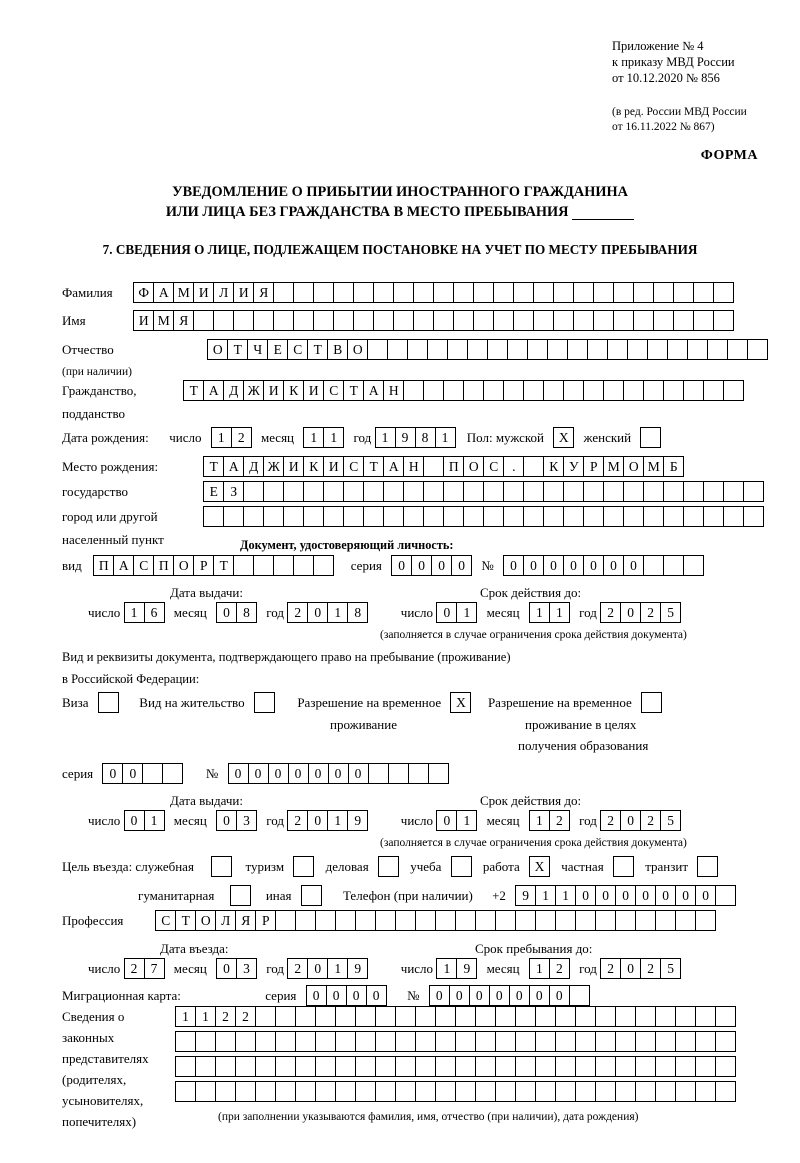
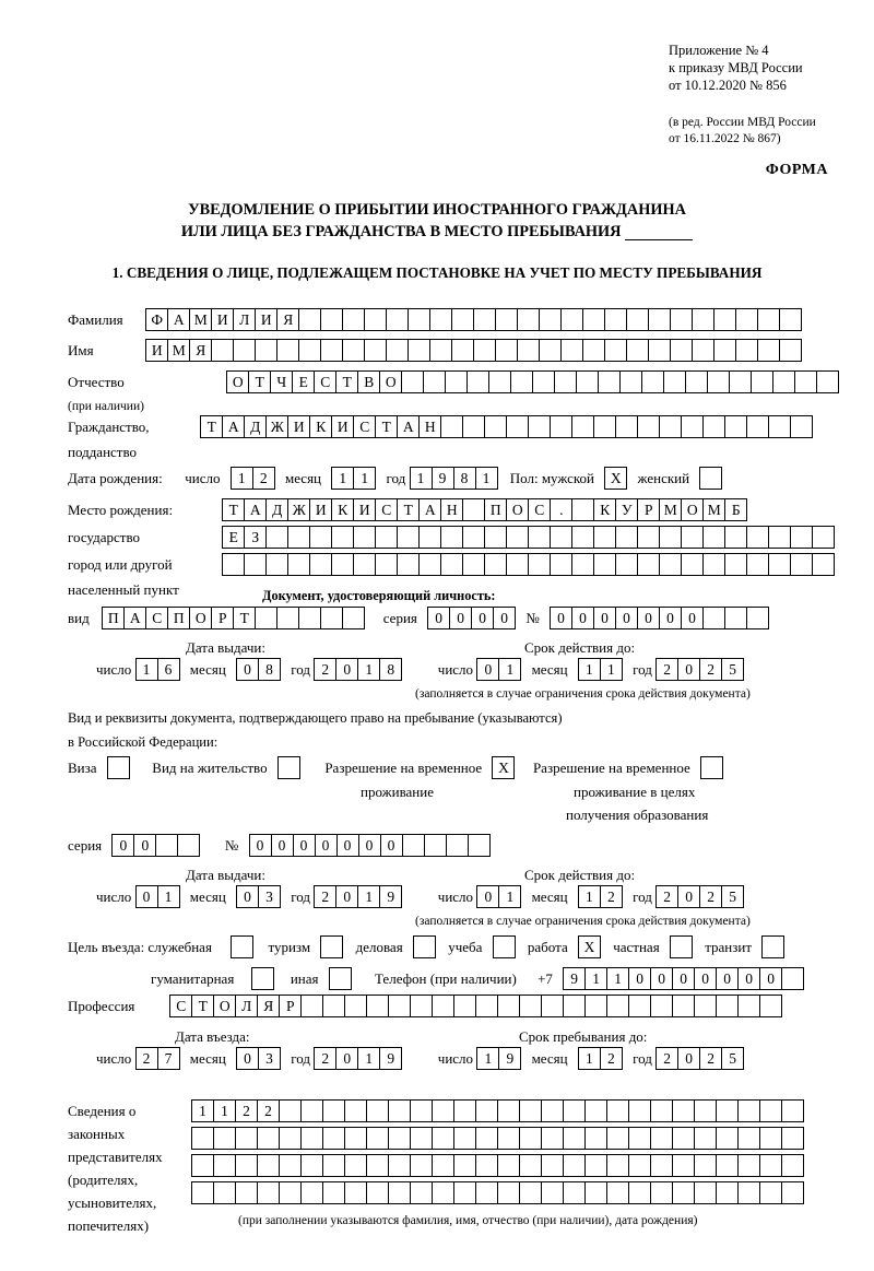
  Приложение № 4
  к приказу МВД России
  от 10.12.2020 № 856
  (в ред. России МВД России
  от 16.11.2022 № 867)
  ФОРМА
  УВЕДОМЛЕНИЕ О ПРИБЫТИИ ИНОСТРАННОГО ГРАЖДАНИНА
  ИЛИ ЛИЦА БЕЗ ГРАЖДАНСТВА В МЕСТО ПРЕБЫВАНИЯ
- 7. СВЕДЕНИЯ О ЛИЦЕ, ПОДЛЕЖАЩЕМ ПОСТАНОВКЕ НА УЧЕТ ПО МЕСТУ ПРЕБЫВАНИЯ
+ 1. СВЕДЕНИЯ О ЛИЦЕ, ПОДЛЕЖАЩЕМ ПОСТАНОВКЕ НА УЧЕТ ПО МЕСТУ ПРЕБЫВАНИЯ
  Фамилия Ф А М И Л И Я
  Имя И М Я
  Отчество О Т Ч Е С Т В О
  (при наличии)
  Гражданство, Т А Д Ж И К И С Т А Н
  подданство
  Дата рождения: число 1 2 месяц 1 1 год 1 9 8 1 Пол: мужской Х женский
  Место рождения: Т А Д Ж И К И С Т А Н П О С . К У Р М О М Б
  государство Е З
  город или другой
  населенный пункт
  Документ, удостоверяющий личность:
  вид П А С П О Р Т серия 0 0 0 0 № 0 0 0 0 0 0 0
  Дата выдачи:
  Срок действия до:
  число 1 6 месяц 0 8 год 2 0 1 8 число 0 1 месяц 1 1 год 2 0 2 5
  (заполняется в случае ограничения срока действия документа)
- Вид и реквизиты документа, подтверждающего право на пребывание (проживание)
+ Вид и реквизиты документа, подтверждающего право на пребывание (указываются)
  в Российской Федерации:
  Виза Вид на жительство Разрешение на временное Х Разрешение на временное
  проживание
  проживание в целях
  получения образования
  серия 0 0 № 0 0 0 0 0 0 0
  Дата выдачи:
  Срок действия до:
  число 0 1 месяц 0 3 год 2 0 1 9 число 0 1 месяц 1 2 год 2 0 2 5
  (заполняется в случае ограничения срока действия документа)
  Цель въезда: служебная туризм деловая учеба работа Х частная транзит
- гуманитарная иная Телефон (при наличии) +2 9 1 1 0 0 0 0 0 0 0
+ гуманитарная иная Телефон (при наличии) +7 9 1 1 0 0 0 0 0 0 0
  Профессия С Т О Л Я Р
  Дата въезда:
  Срок пребывания до:
  число 2 7 месяц 0 3 год 2 0 1 9 число 1 9 месяц 1 2 год 2 0 2 5
- Миграционная карта: серия 0 0 0 0 № 0 0 0 0 0 0 0
  Сведения о
  законных
  представителях
  (родителях,
  усыновителях,
  попечителях)
  1 1 2 2
  (при заполнении указываются фамилия, имя, отчество (при наличии), дата рождения)
